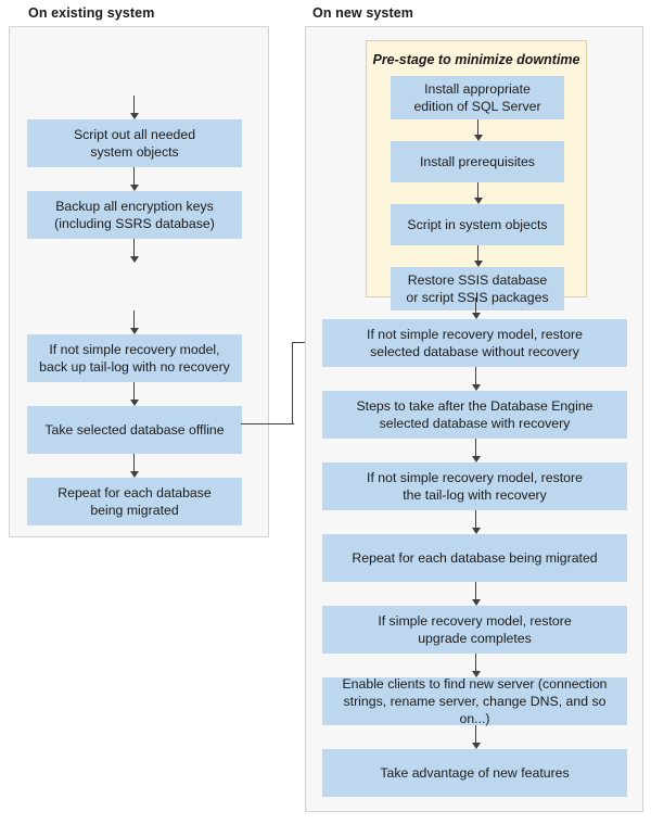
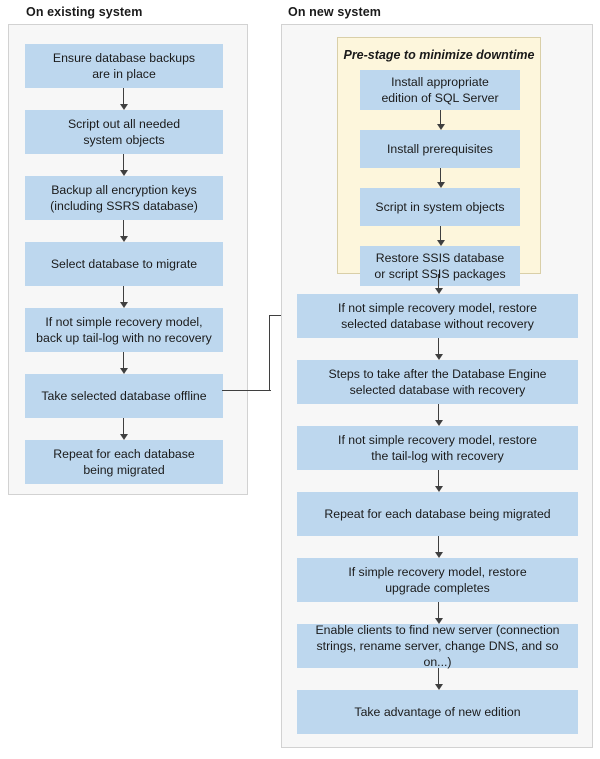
  On existing system
  On new system
+ Ensure database backups
+ are in place
  Script out all needed
  system objects
  Backup all encryption keys
  (including SSRS database)
+ Select database to migrate
  If not simple recovery model,
  back up tail-log with no recovery
  Take selected database offline
  Repeat for each database
  being migrated
  Pre-stage to minimize downtime
  Install appropriate
  edition of SQL Server
  Install prerequisites
  Script in system objects
  Restore SSIS database
  or script SSIS packages
  If not simple recovery model, restore
  selected database without recovery
  Steps to take after the Database Engine
  selected database with recovery
  If not simple recovery model, restore
  the tail-log with recovery
  Repeat for each database being migrated
  If simple recovery model, restore
  upgrade completes
  Enable clients to find new server (connection
  strings, rename server, change DNS, and so on...)
- Take advantage of new features
+ Take advantage of new edition
